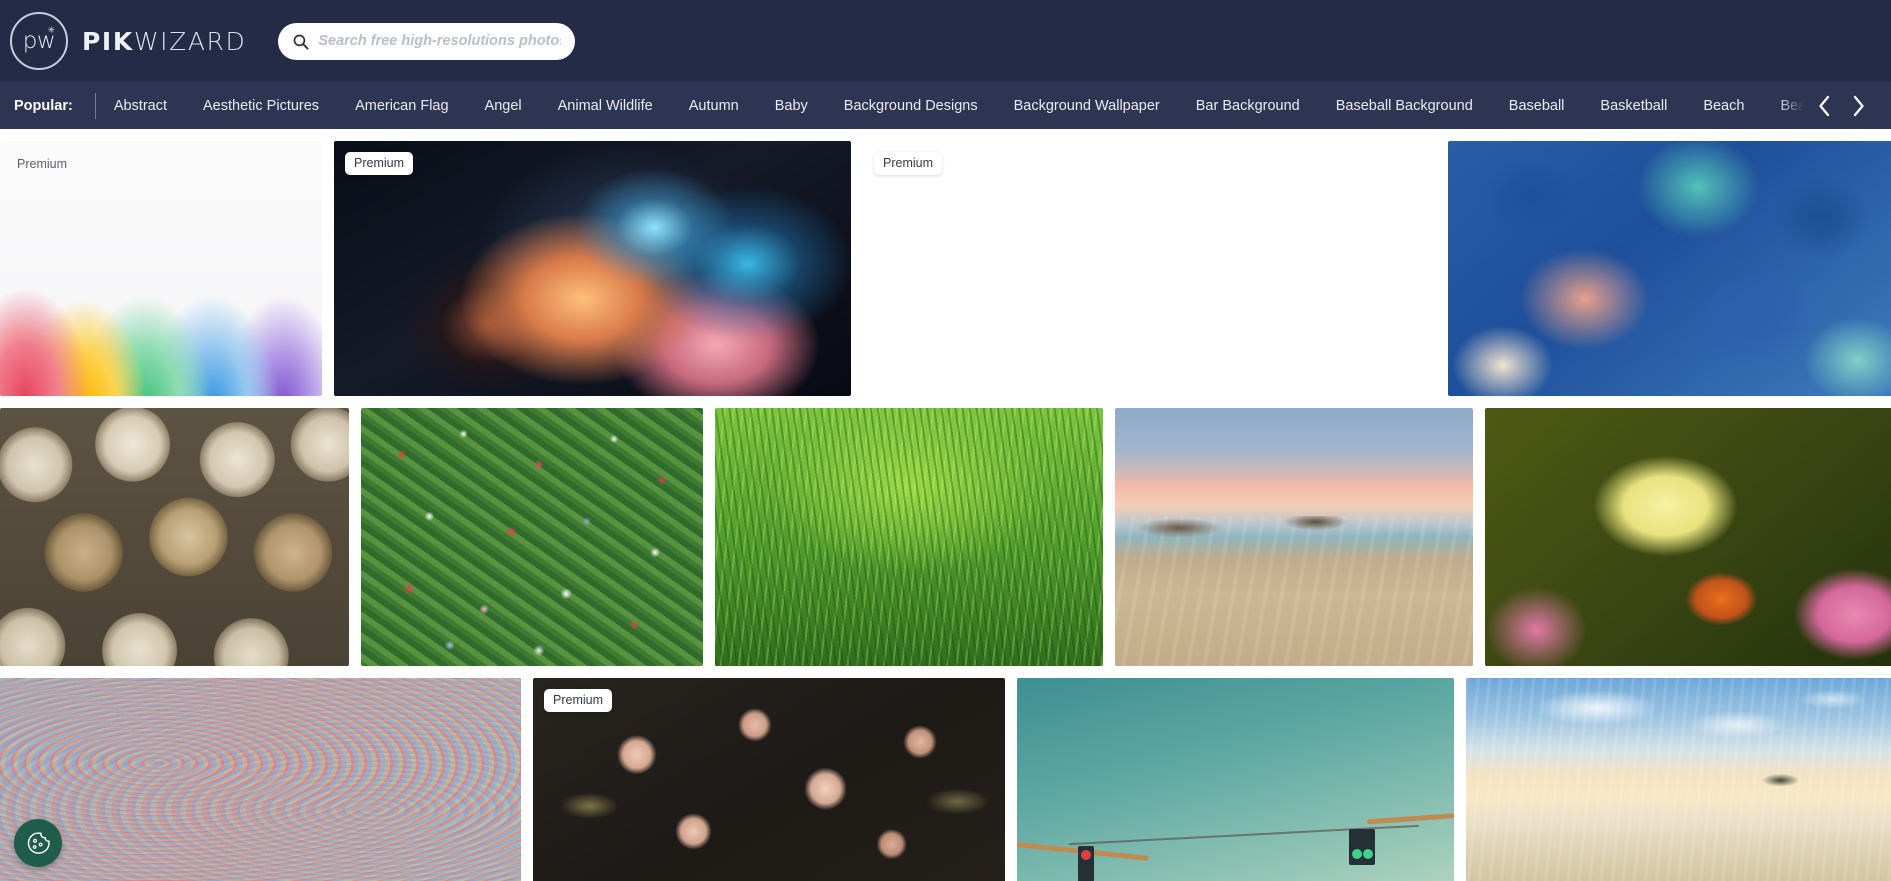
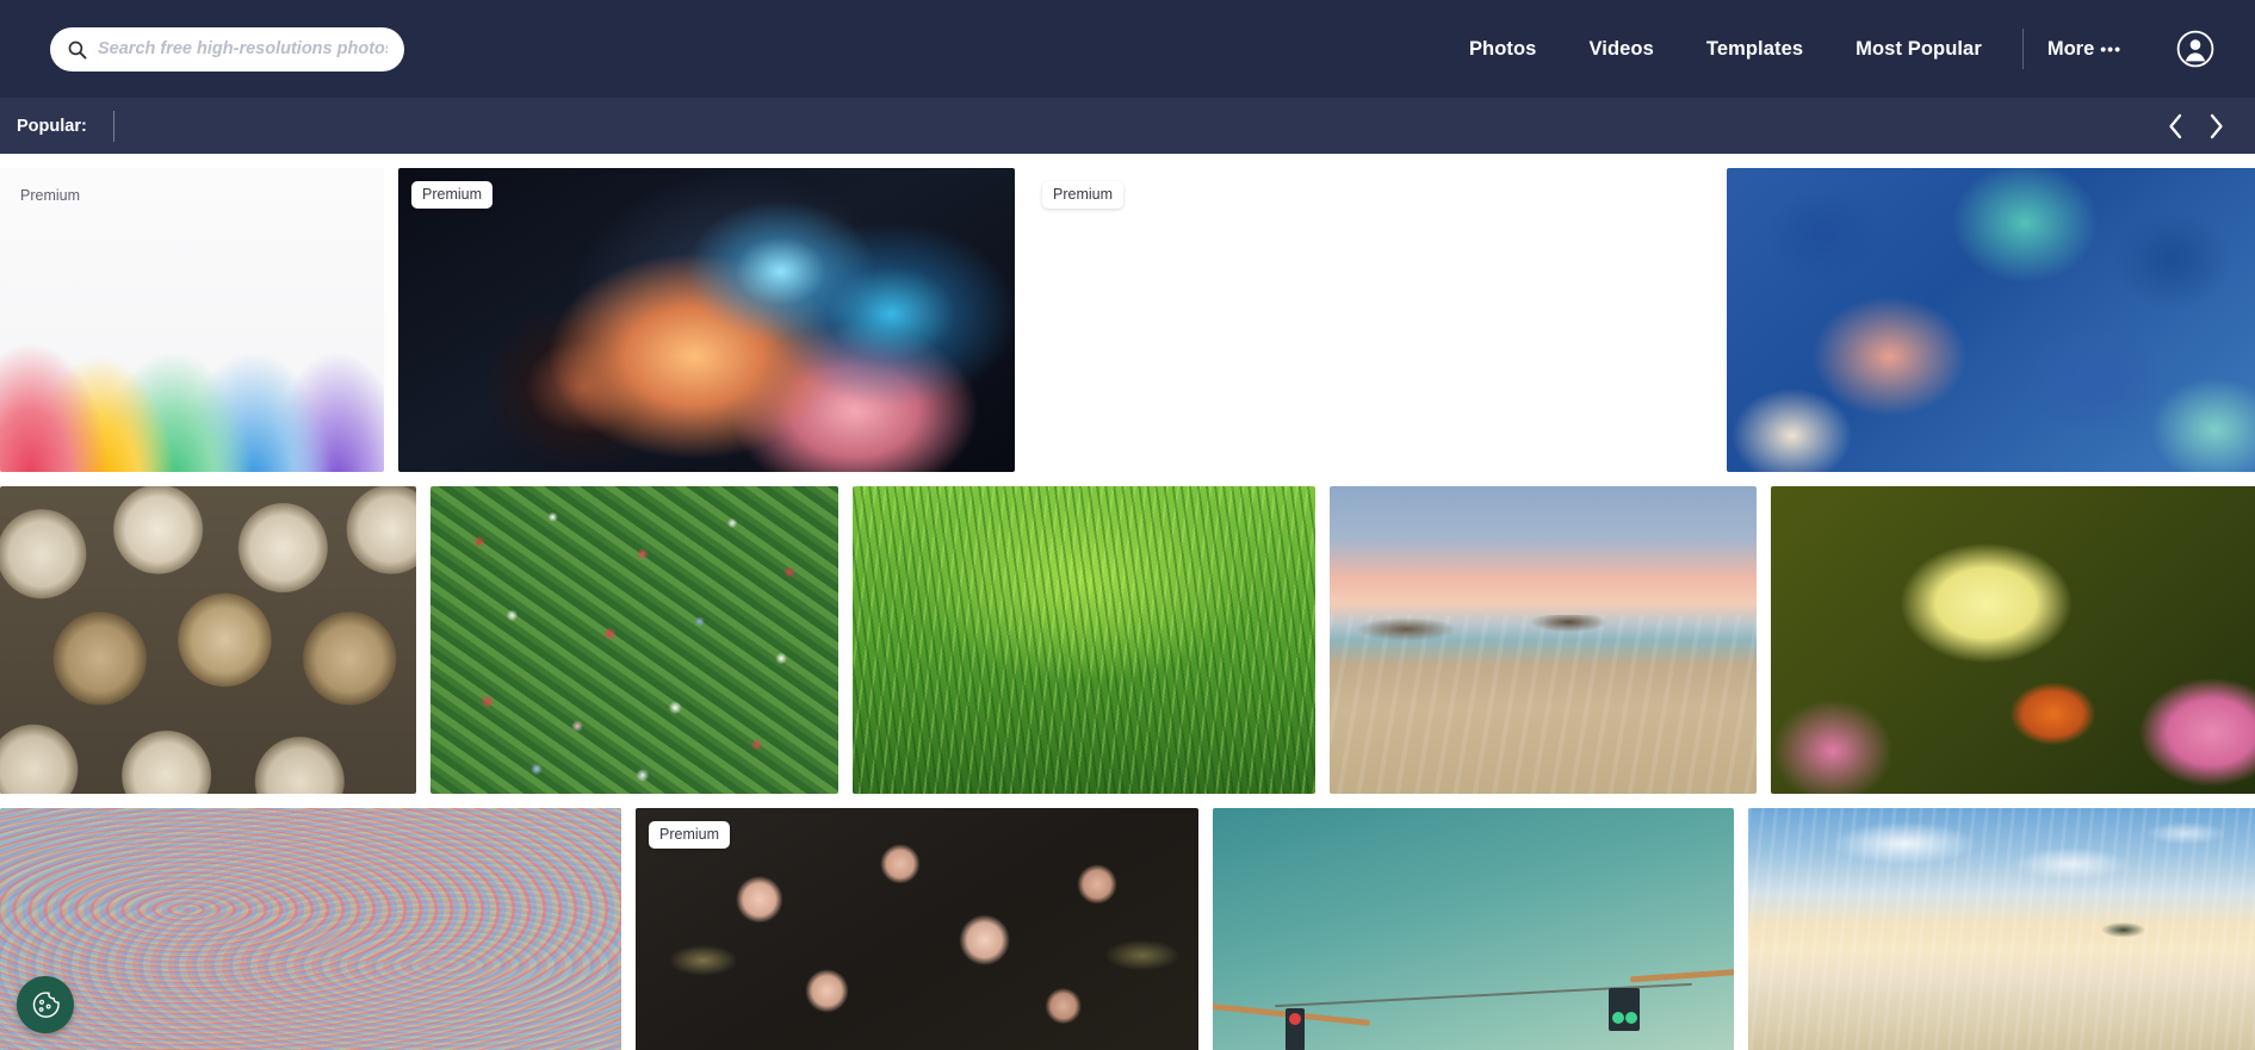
- pw
- ✳
- PIKWIZARD
  Search free high-resolutions photo
+ Photos
+ Videos
+ Templates
+ Most Popular
+ More
+ •••
  Popular:
- Abstract
- Aesthetic Pictures
- American Flag
- Angel
- Animal Wildlife
- Autumn
- Baby
- Background Designs
- Background Wallpaper
- Bar Background
- Baseball Background
- Baseball
- Basketball
- Beach
  Premium
  Premium
  Premium
  Premium
